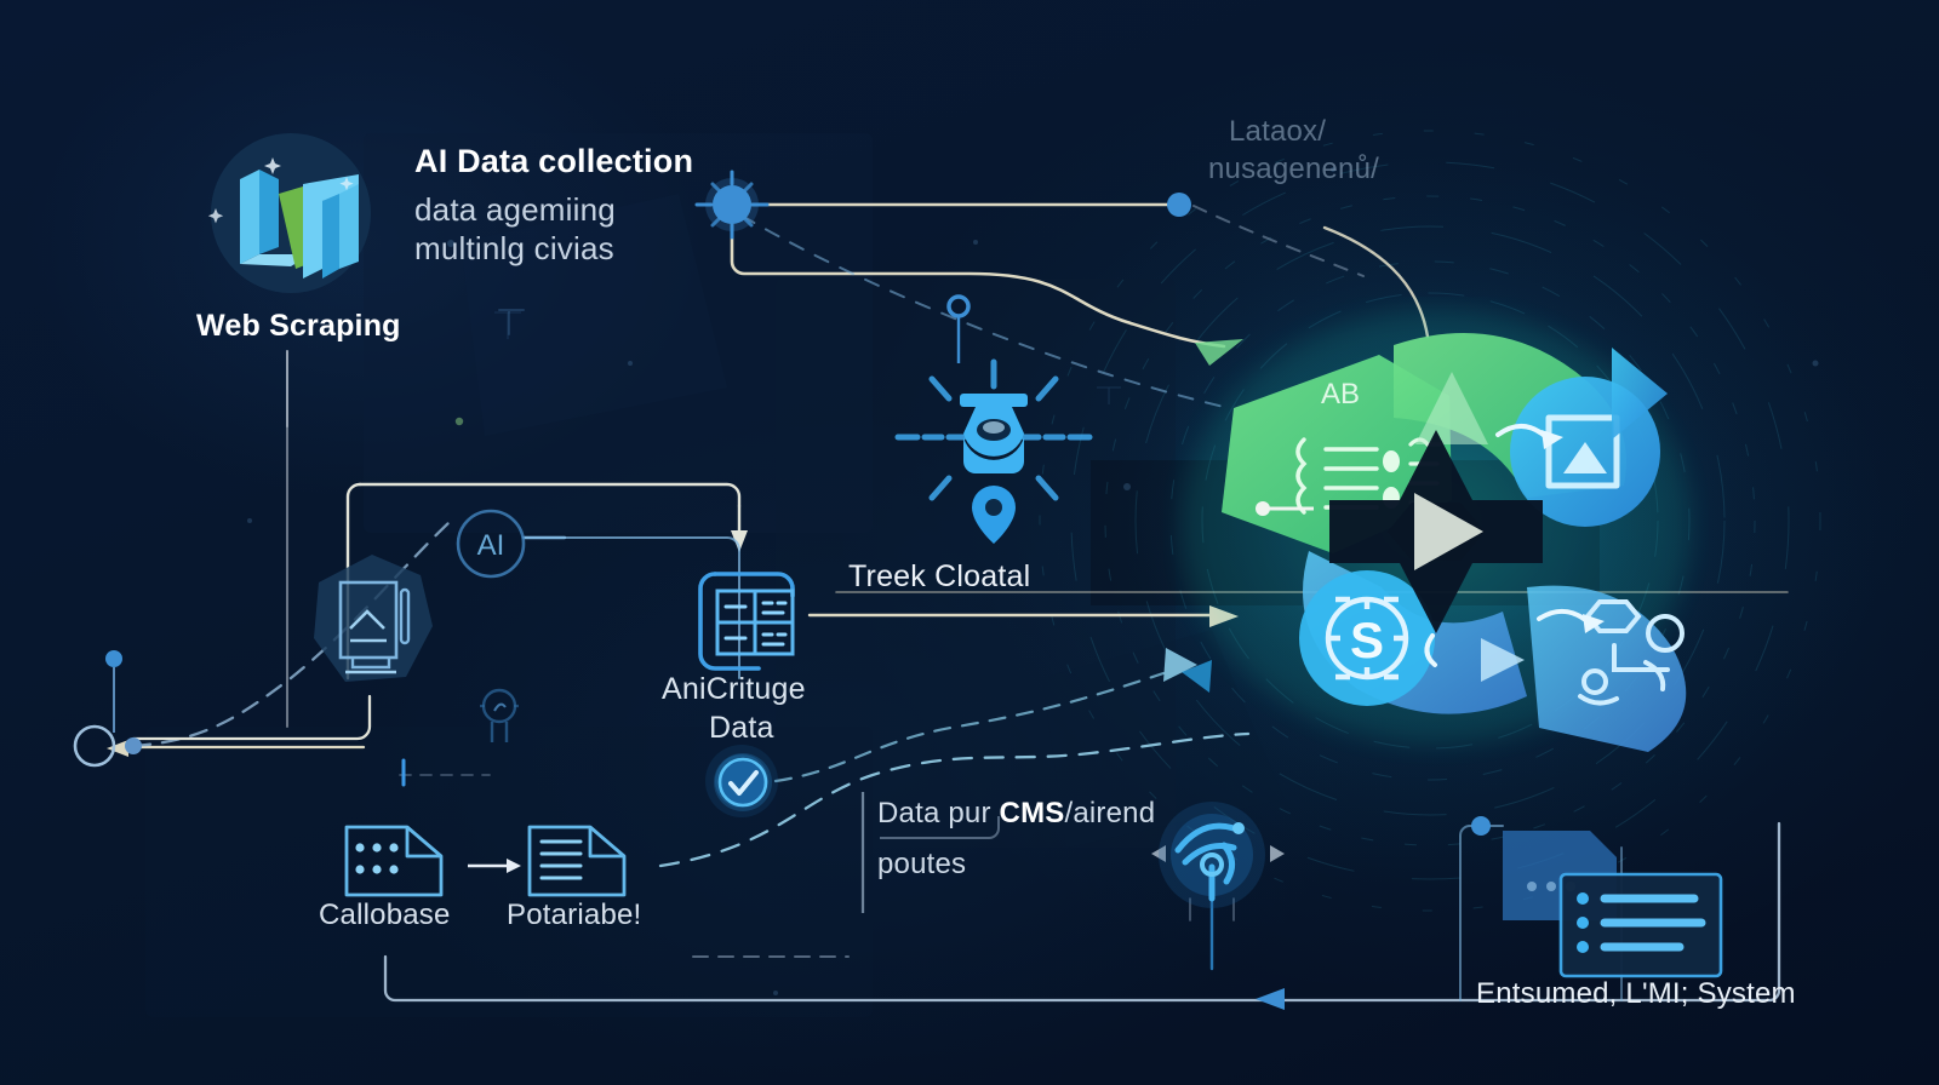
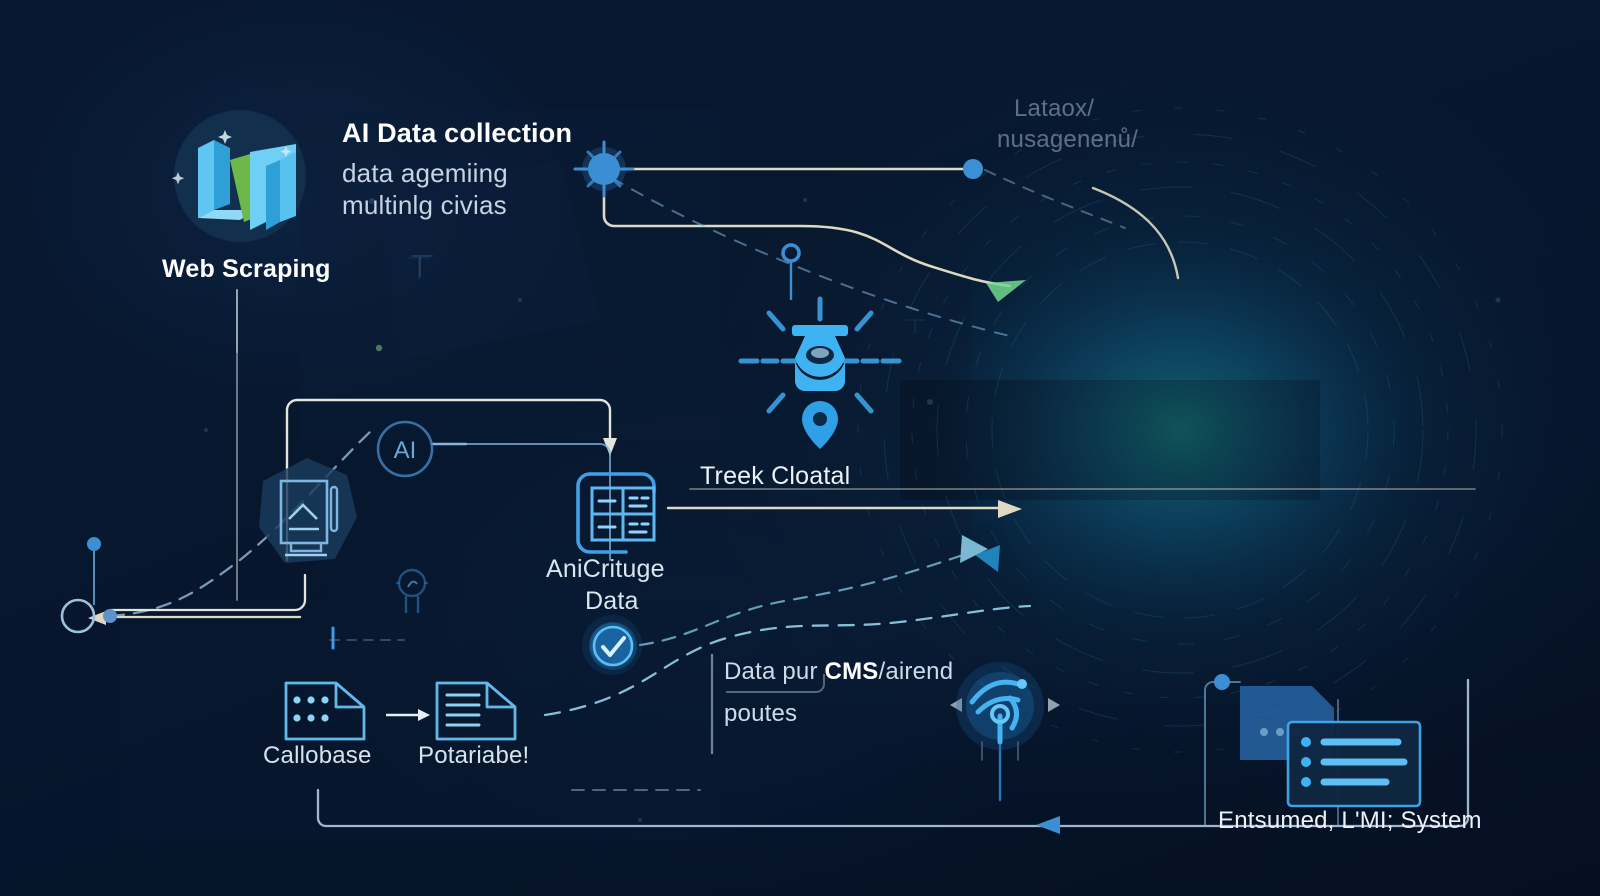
  AI Data collection
  data agemiing
  multinlg civias
  Web Scraping
  Lataox/
  nusagenenů/
  AI
  AniCrituge
  Data
  Treek Cloatal
  Callobase
  Potariabe!
  Data pur CMS/airend
  poutes
- AB
- S
  Entsumed, L'MI; System
